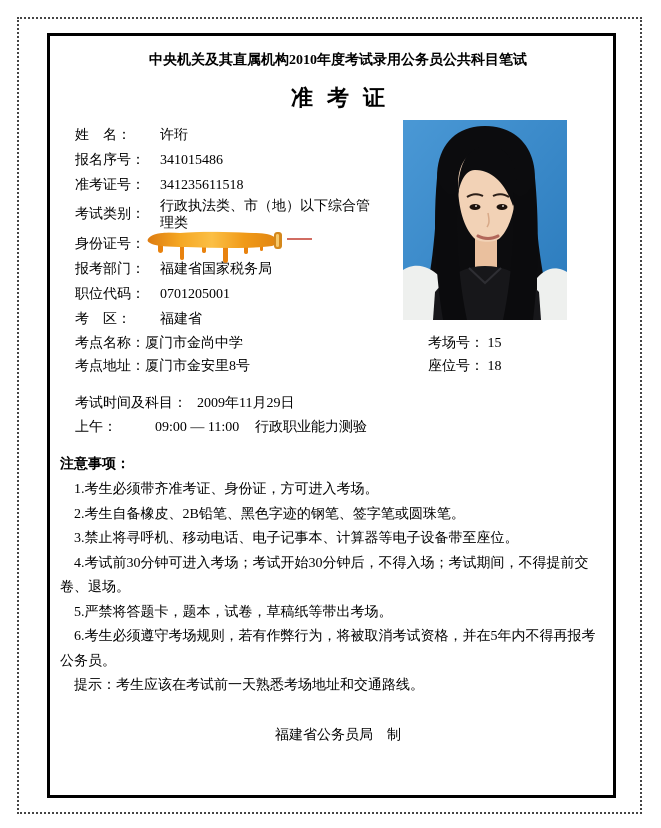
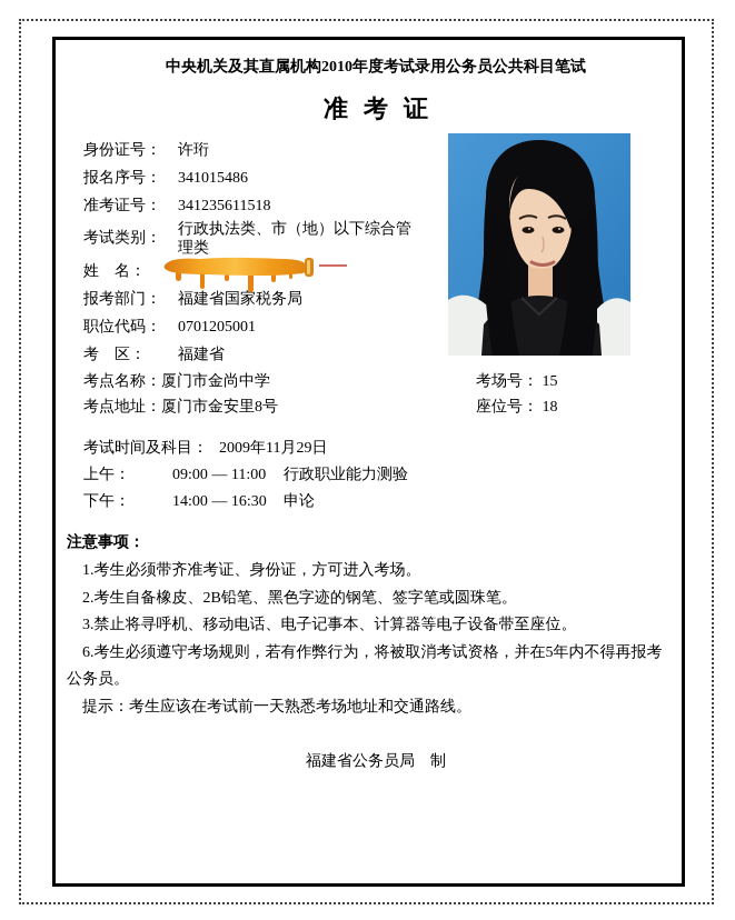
  中央机关及其直属机构2010年度考试录用公务员公共科目笔试
  准考证
- 姓 名：
+ 身份证号：
  许珩
  报名序号：
  341015486
  准考证号：
  341235611518
  考试类别：
  行政执法类、市（地）以下综合管理类
- 身份证号：
+ 姓 名：
  报考部门：
  福建省国家税务局
  职位代码：
  0701205001
  考 区：
  福建省
  考点名称：
  厦门市金尚中学
  考场号： 15
  考点地址：
  厦门市金安里8号
  座位号： 18
  考试时间及科目：
  2009年11月29日
  上午：
  09:00 — 11:00
  行政职业能力测验
+ 下午：
+ 14:00 — 16:30
+ 申论
  注意事项：
  1.考生必须带齐准考证、身份证，方可进入考场。
  2.考生自备橡皮、2B铅笔、黑色字迹的钢笔、签字笔或圆珠笔。
  3.禁止将寻呼机、移动电话、电子记事本、计算器等电子设备带至座位。
- 4.考试前30分钟可进入考场；考试开始30分钟后，不得入场；考试期间，不得提前交卷、退场。
- 5.严禁将答题卡，题本，试卷，草稿纸等带出考场。
  6.考生必须遵守考场规则，若有作弊行为，将被取消考试资格，并在5年内不得再报考公务员。
  提示：考生应该在考试前一天熟悉考场地址和交通路线。
  福建省公务员局 制
